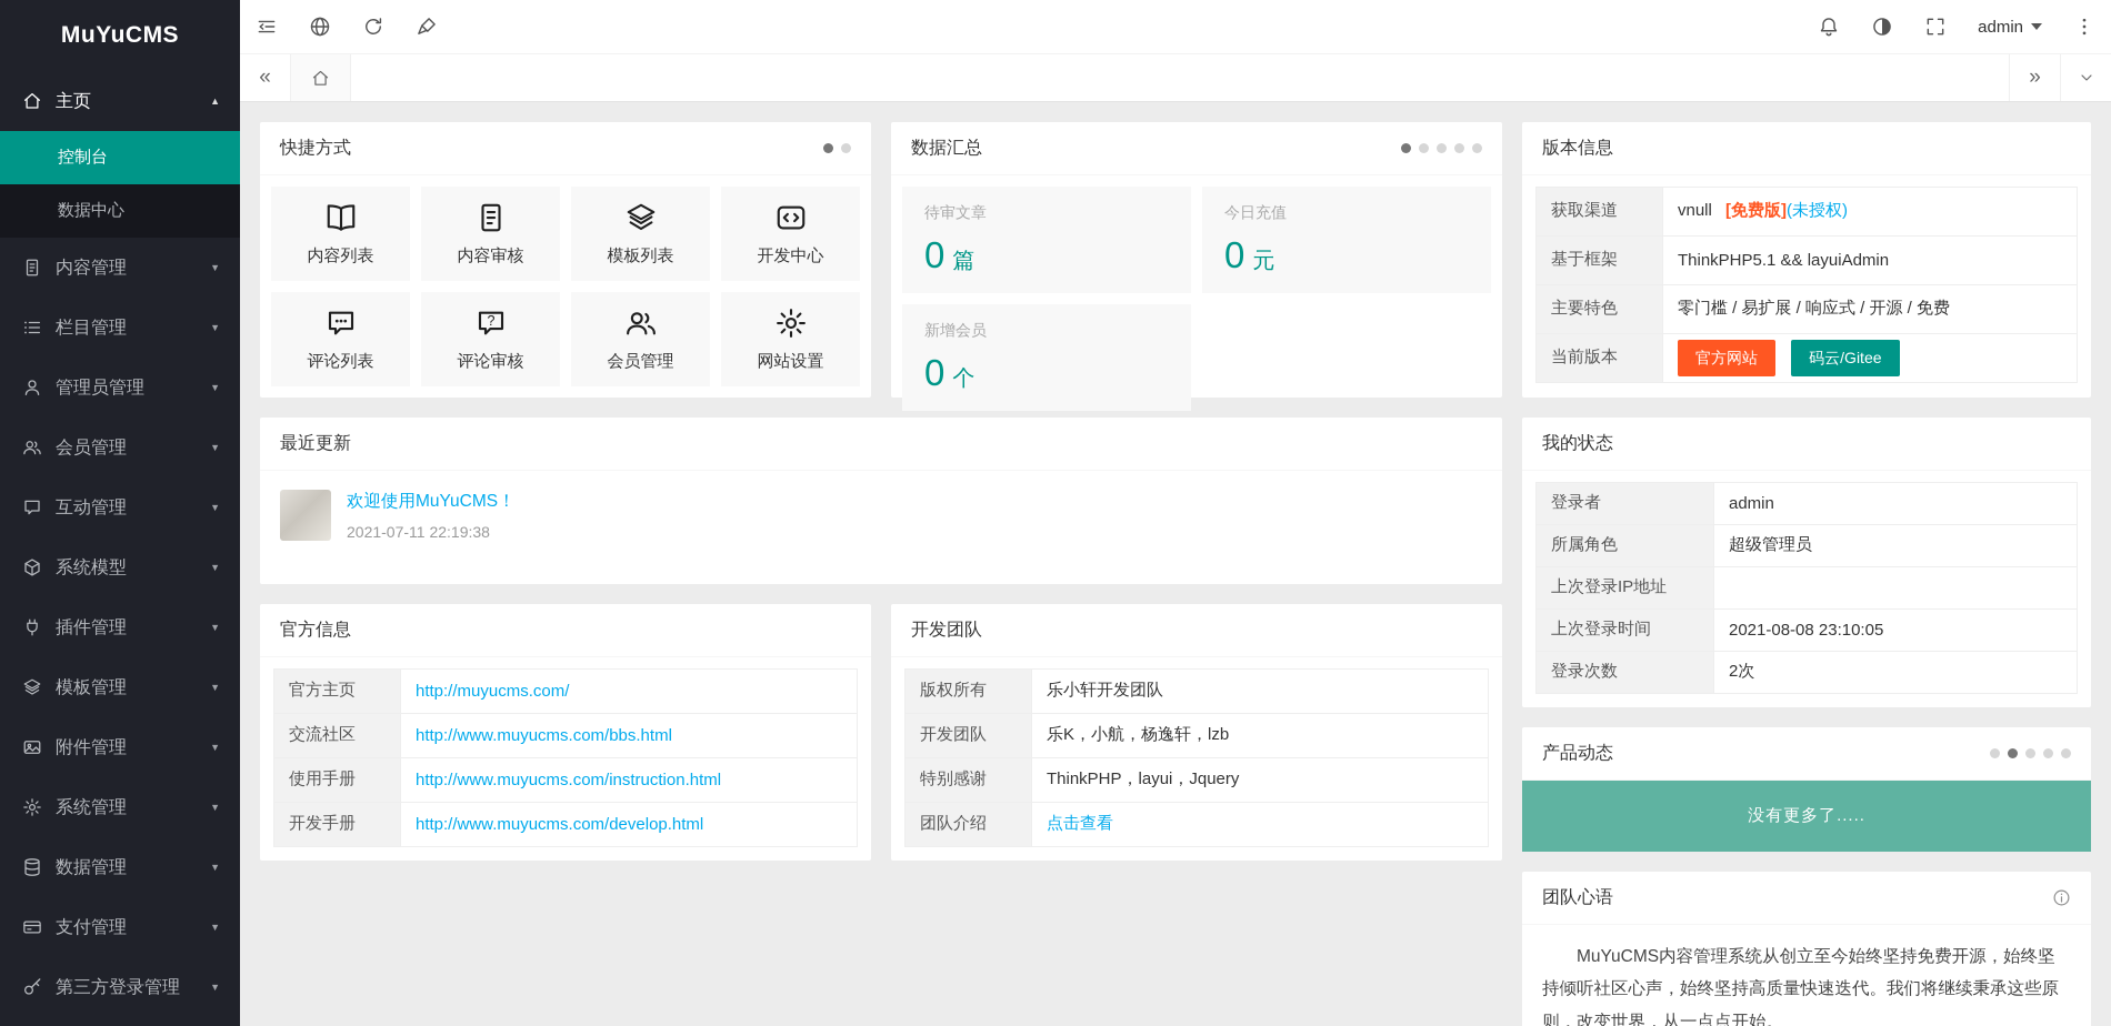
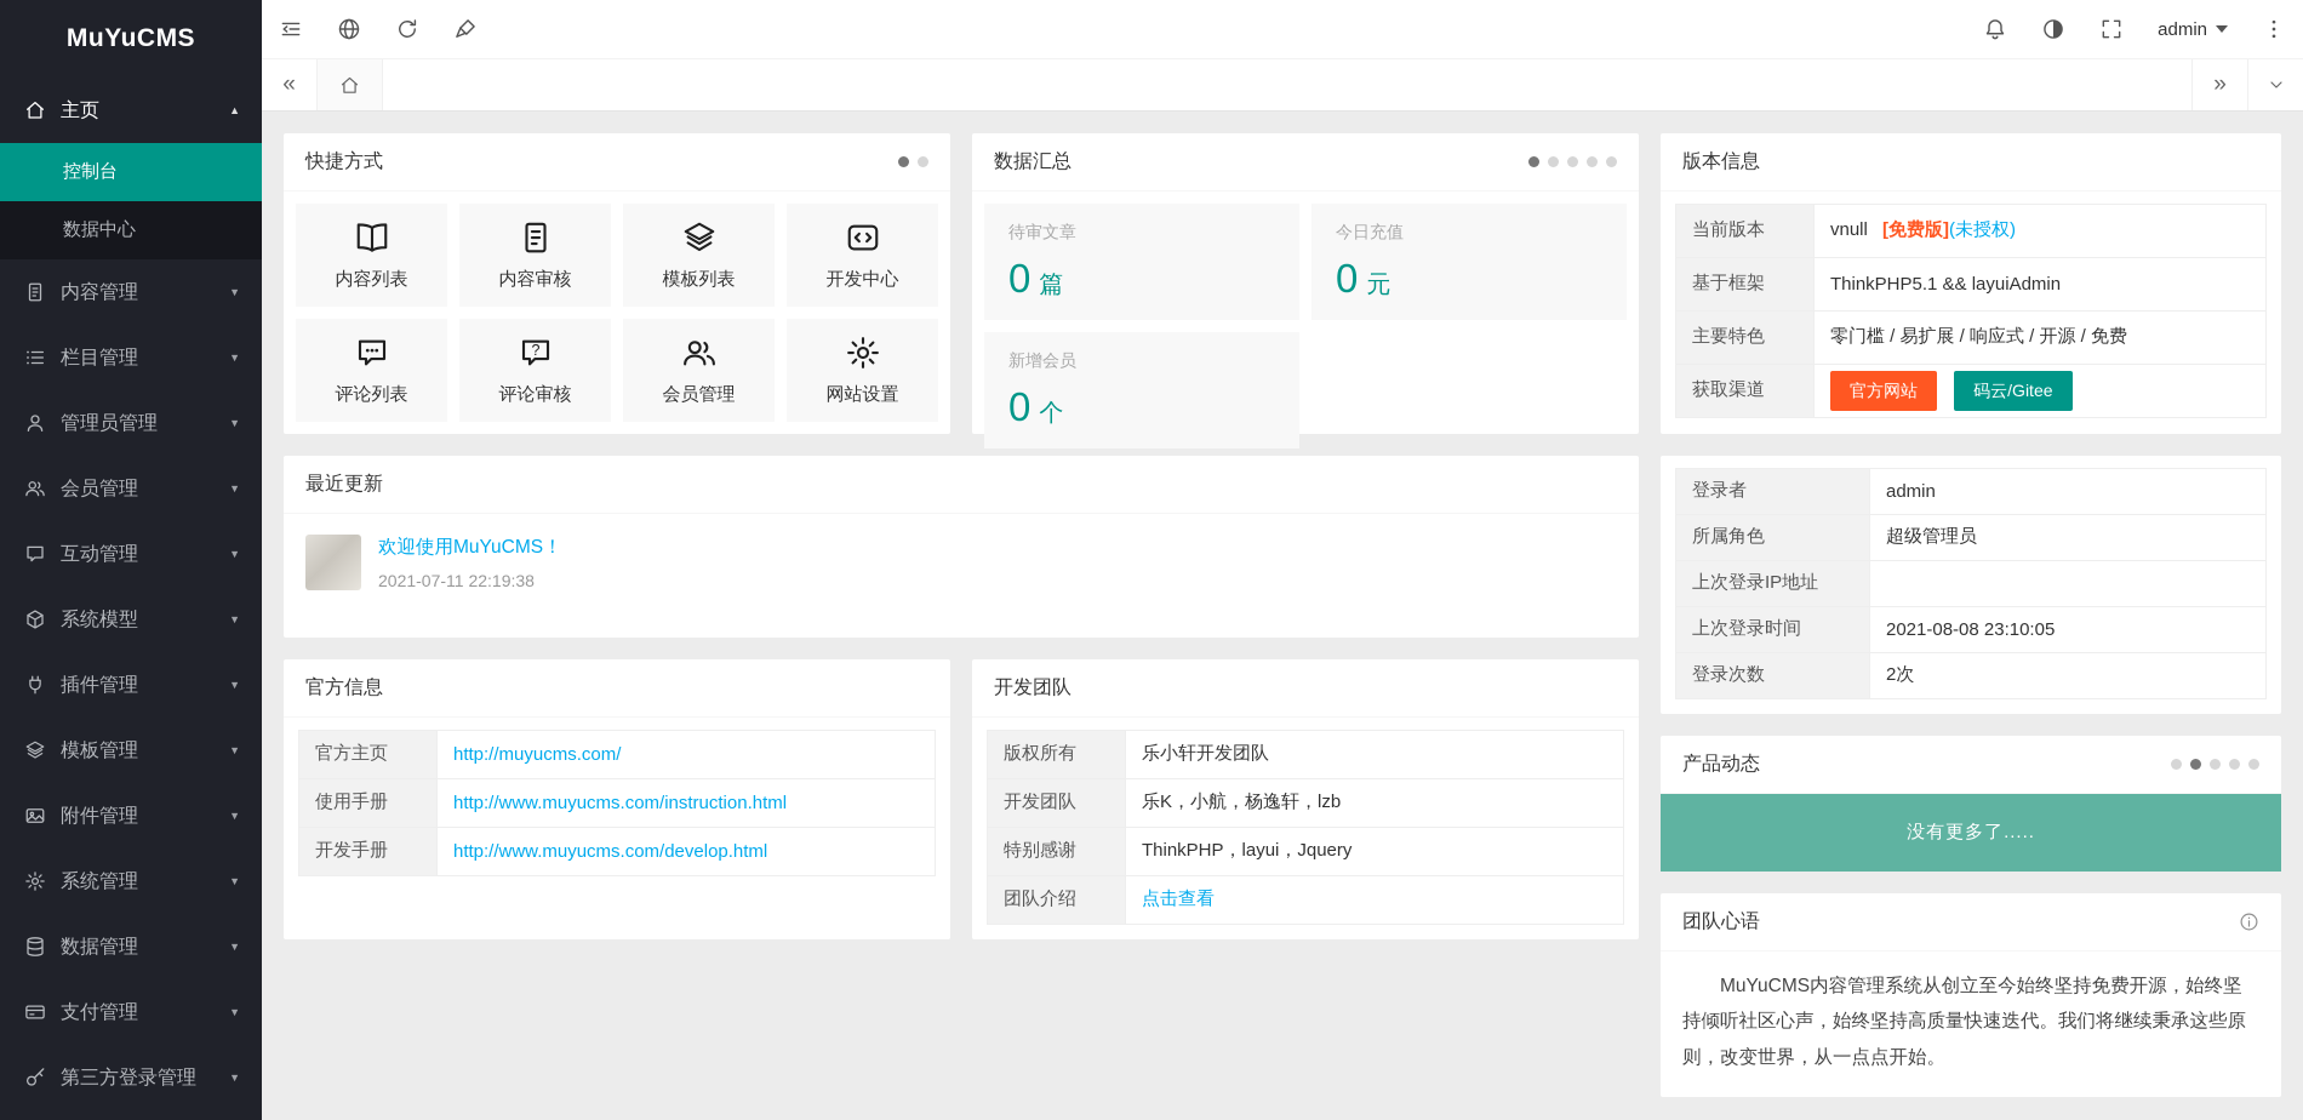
  MuYuCMS
  主页
  ▲
  控制台
  数据中心
  内容管理
  ▼
  栏目管理
  ▼
  管理员管理
  ▼
  会员管理
  ▼
  互动管理
  ▼
  系统模型
  ▼
  插件管理
  ▼
  模板管理
  ▼
  附件管理
  ▼
  系统管理
  ▼
  数据管理
  ▼
  支付管理
  ▼
  第三方登录管理
  ▼
  admin
  «
  »
  快捷方式
  内容列表
  内容审核
  模板列表
  开发中心
  评论列表
  ?
  评论审核
  会员管理
  网站设置
  数据汇总
  待审文章
  0 篇
  今日充值
  0 元
  新增会员
  0 个
  最近更新
  欢迎使用MuYuCMS！
  2021-07-11 22:19:38
  官方信息
  官方主页	http://muyucms.com/
- 交流社区	http://www.muyucms.com/bbs.html
  使用手册	http://www.muyucms.com/instruction.html
  开发手册	http://www.muyucms.com/develop.html
  开发团队
  版权所有	乐小轩开发团队
  开发团队	乐K，小航，杨逸轩，lzb
  特别感谢	ThinkPHP，layui，Jquery
  团队介绍	点击查看
  版本信息
- 获取渠道	vnull [免费版](未授权)
+ 当前版本	vnull [免费版](未授权)
  基于框架	ThinkPHP5.1 && layuiAdmin
  主要特色	零门槛 / 易扩展 / 响应式 / 开源 / 免费
- 当前版本	官方网站 码云/Gitee
+ 获取渠道	官方网站 码云/Gitee
- 我的状态
  登录者	admin
  所属角色	超级管理员
  上次登录IP地址
  上次登录时间	2021-08-08 23:10:05
  登录次数	2次
  产品动态
  没有更多了.....
  团队心语
  MuYuCMS内容管理系统从创立至今始终坚持免费开源，始终坚持倾听社区心声，始终坚持高质量快速迭代。我们将继续秉承这些原则，改变世界，从一点点开始。
